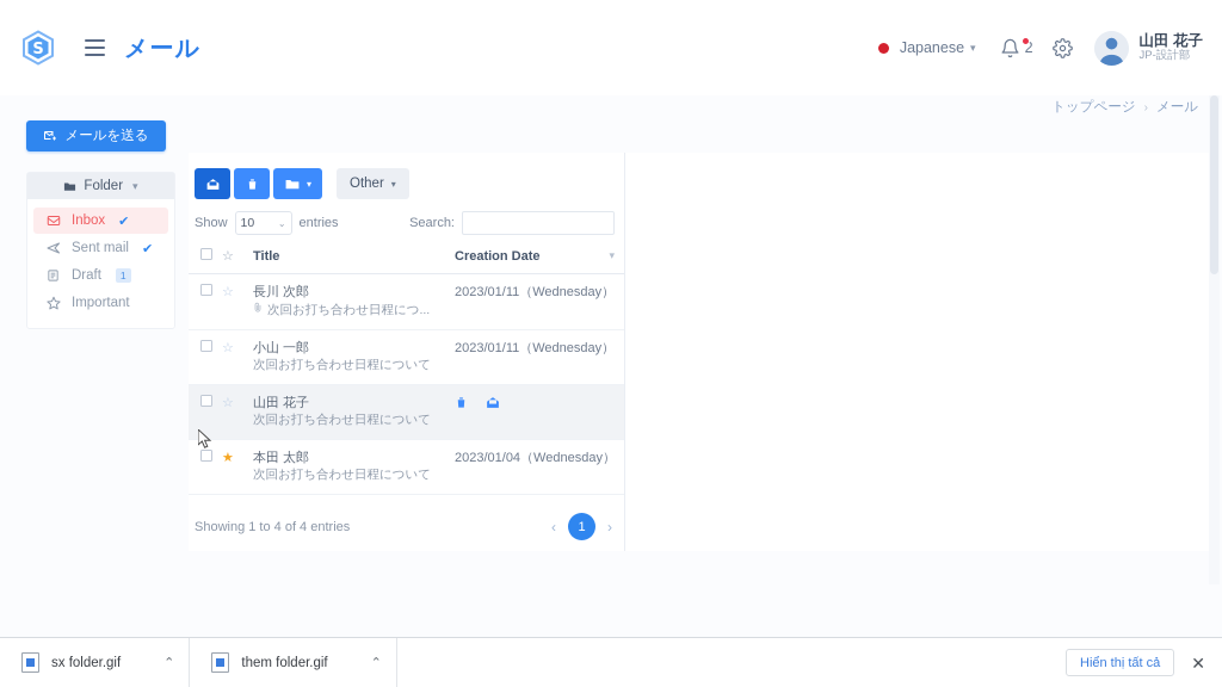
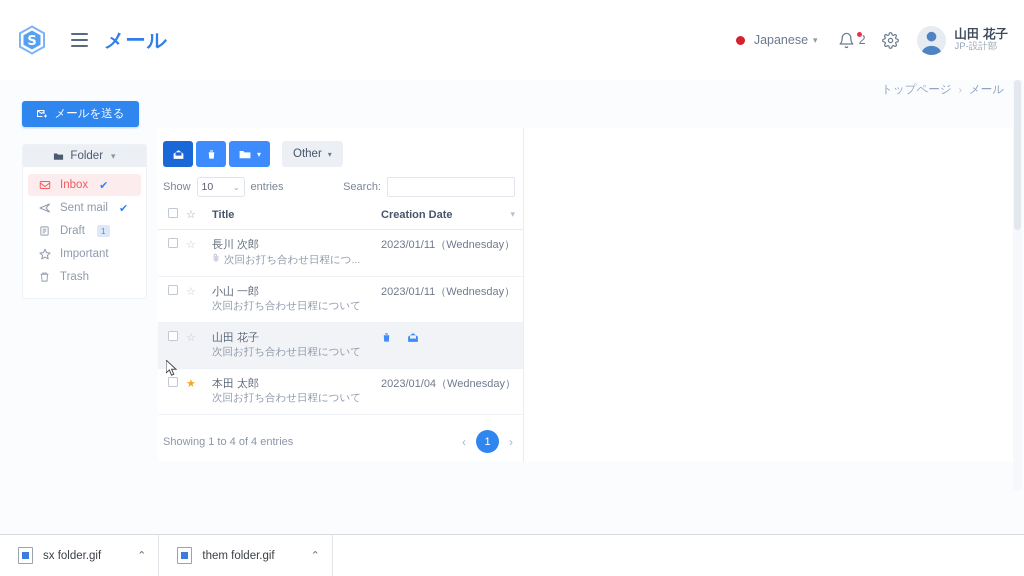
  S
  メール
  Japanese
  ▾
  2
  山田 花子
  JP-設計部
  トップページ
  ›
  メール
  メールを送る
  Folder
  ▾
  Inbox
  ✔
  Sent mail
  ✔
  Draft
  1
  Important
+ Trash
  ▾
  Other
  ▾
  Show
  10
  ⌄
  entries
  Search:
  	☆	Title	Creation Date ▾
  	☆	長川 次郎 次回お打ち合わせ日程につ...	2023/01/11（Wednesday）
  	☆	小山 一郎 次回お打ち合わせ日程について	2023/01/11（Wednesday）
  	☆	山田 花子 次回お打ち合わせ日程について
  	★	本田 太郎 次回お打ち合わせ日程について	2023/01/04（Wednesday）
  Showing 1 to 4 of 4 entries
  ‹
  1
  ›
  sx folder.gif
  ⌃
  them folder.gif
  ⌃
- Hiển thị tất cả
- ✕
